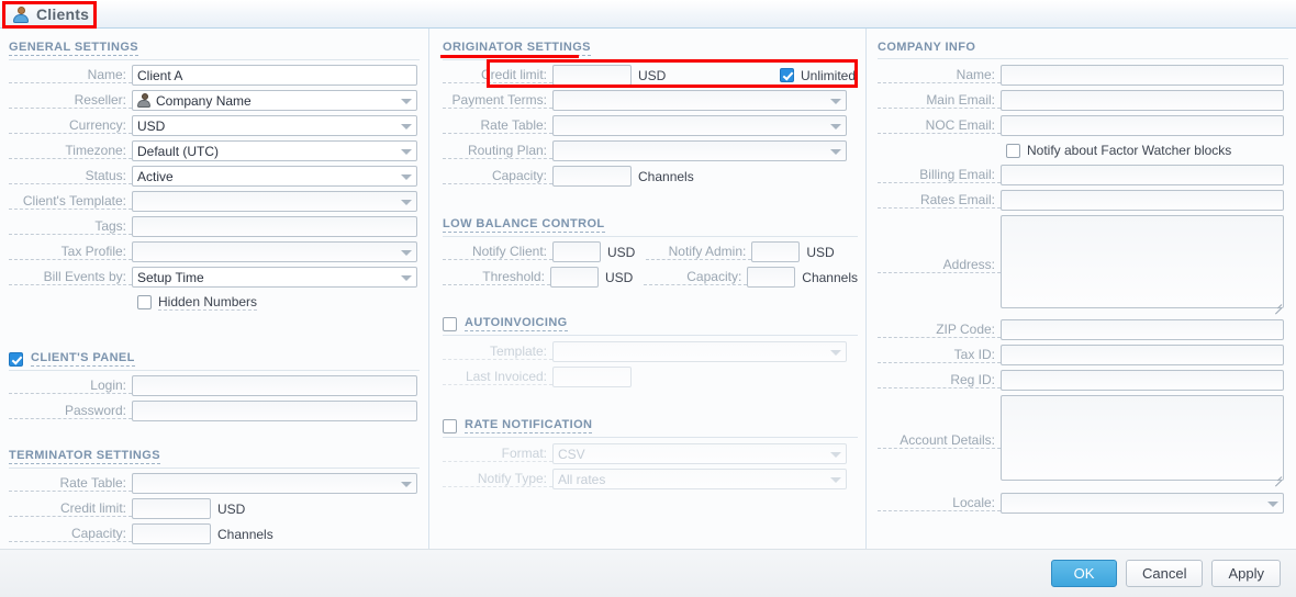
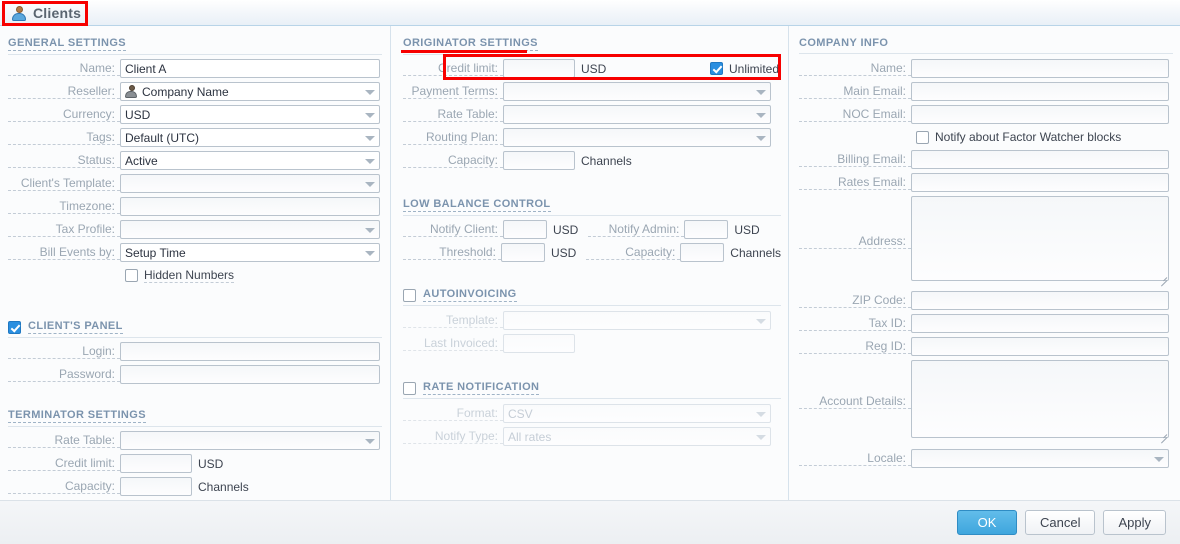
  Clients
  GENERAL SETTINGS
  Name:
  Client A
  Reseller:
  Company Name
  Currency:
  USD
- Timezone:
+ Tags:
  Default (UTC)
  Status:
  Active
  Client's Template:
- Tags:
+ Timezone:
  Tax Profile:
  Bill Events by:
  Setup Time
  Hidden Numbers
  CLIENT'S PANEL
  Login:
  Password:
  TERMINATOR SETTINGS
  Rate Table:
  Credit limit:
  USD
  Capacity:
  Channels
  ORIGINATOR SETTINGS
  Credit limit:
  USD
  Unlimited
  Payment Terms:
  Rate Table:
  Routing Plan:
  Capacity:
  Channels
  LOW BALANCE CONTROL
  Notify Client:
  USD
  Notify Admin:
  USD
  Threshold:
  USD
  Capacity:
  Channels
  AUTOINVOICING
  Template:
  Last Invoiced:
  RATE NOTIFICATION
  Format:
  CSV
  Notify Type:
  All rates
  COMPANY INFO
  Name:
  Main Email:
  NOC Email:
  Notify about Factor Watcher blocks
  Billing Email:
  Rates Email:
  Address:
  ZIP Code:
  Tax ID:
  Reg ID:
  Account Details:
  Locale:
  OK
  Cancel
  Apply
